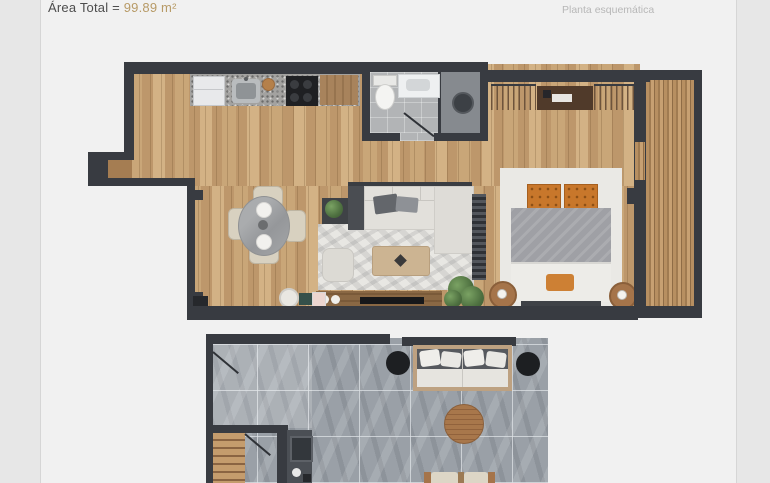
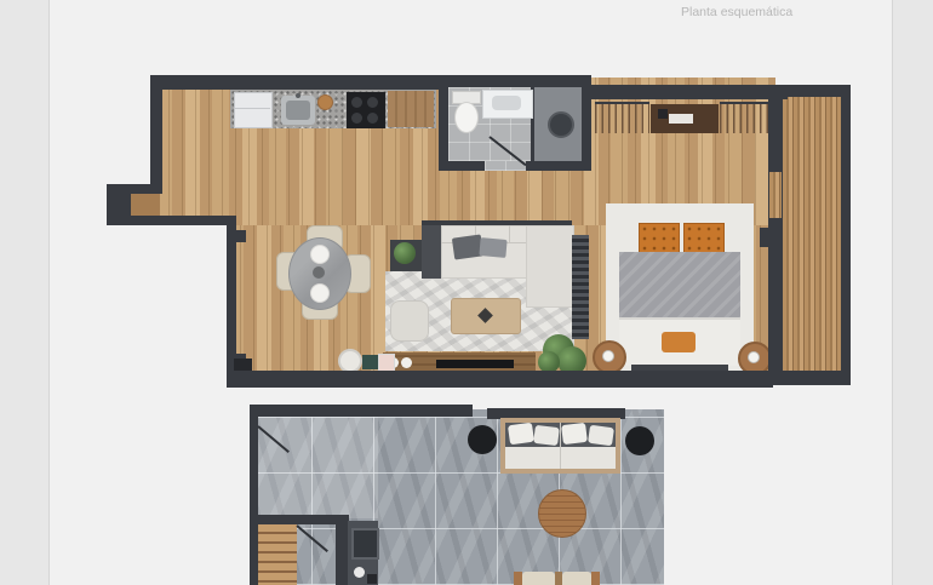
- Área Total = 99.89 m²
  Planta esquemática
